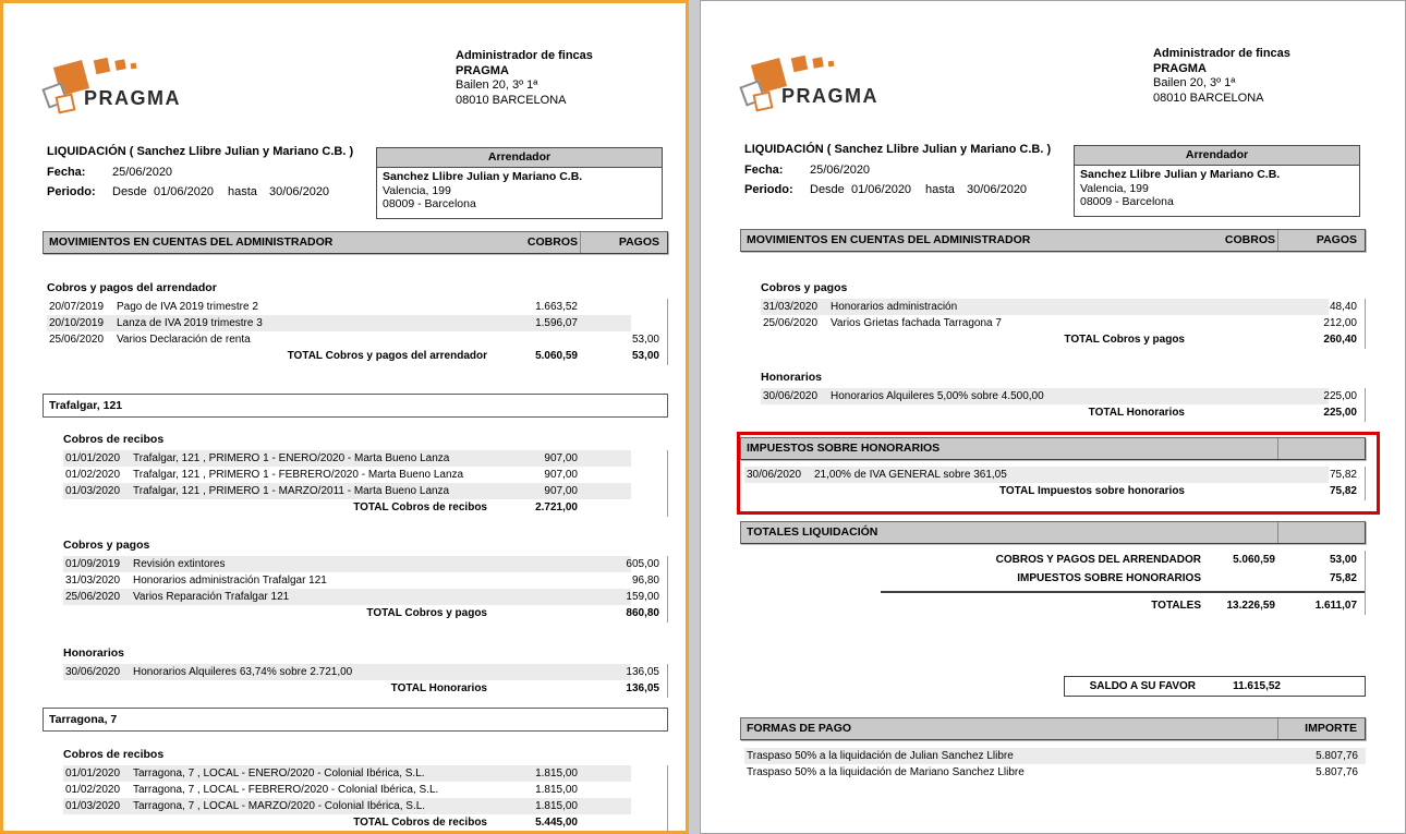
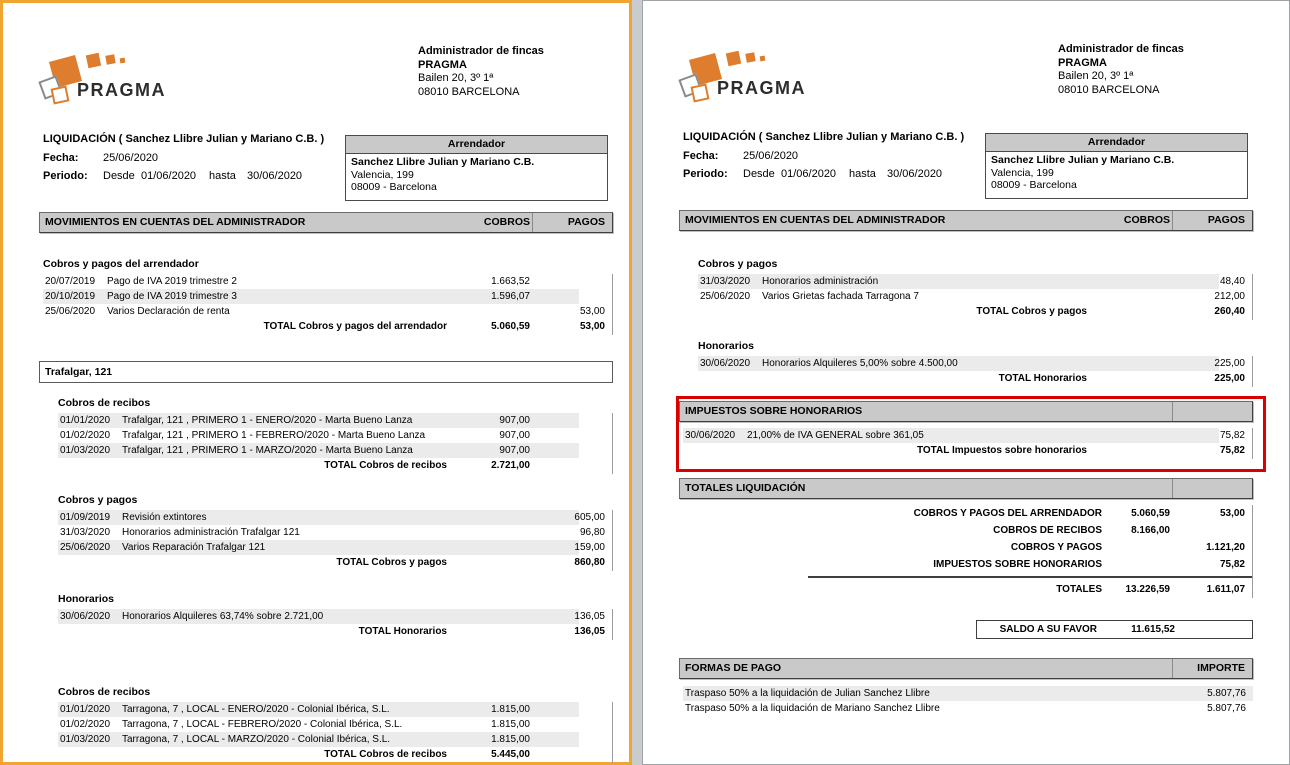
  PRAGMA
  Administrador de fincas
  PRAGMA
  Bailen 20, 3º 1ª
  08010 BARCELONA
  LIQUIDACIÓN ( Sanchez Llibre Julian y Mariano C.B. )
  Fecha:
  25/06/2020
  Periodo:
  Desde
  01/06/2020
  hasta
  30/06/2020
  Arrendador
  Sanchez Llibre Julian y Mariano C.B.
  Valencia, 199
  08009 - Barcelona
  MOVIMIENTOS EN CUENTAS DEL ADMINISTRADOR
  COBROS
  PAGOS
  Cobros y pagos del arrendador
  20/07/2019
  Pago de IVA 2019 trimestre 2
  1.663,52
  20/10/2019
- Lanza de IVA 2019 trimestre 3
+ Pago de IVA 2019 trimestre 3
  1.596,07
  25/06/2020
  Varios Declaración de renta
  53,00
  TOTAL Cobros y pagos del arrendador
  5.060,59
  53,00
  Trafalgar, 121
  Cobros de recibos
  01/01/2020
  Trafalgar, 121 , PRIMERO 1 - ENERO/2020 - Marta Bueno Lanza
  907,00
  01/02/2020
  Trafalgar, 121 , PRIMERO 1 - FEBRERO/2020 - Marta Bueno Lanza
  907,00
  01/03/2020
- Trafalgar, 121 , PRIMERO 1 - MARZO/2011 - Marta Bueno Lanza
+ Trafalgar, 121 , PRIMERO 1 - MARZO/2020 - Marta Bueno Lanza
  907,00
  TOTAL Cobros de recibos
  2.721,00
  Cobros y pagos
  01/09/2019
  Revisión extintores
  605,00
  31/03/2020
  Honorarios administración Trafalgar 121
  96,80
  25/06/2020
  Varios Reparación Trafalgar 121
  159,00
  TOTAL Cobros y pagos
  860,80
  Honorarios
  30/06/2020
  Honorarios Alquileres 63,74% sobre 2.721,00
  136,05
  TOTAL Honorarios
  136,05
- Tarragona, 7
  Cobros de recibos
  01/01/2020
  Tarragona, 7 , LOCAL - ENERO/2020 - Colonial Ibérica, S.L.
  1.815,00
  01/02/2020
  Tarragona, 7 , LOCAL - FEBRERO/2020 - Colonial Ibérica, S.L.
  1.815,00
  01/03/2020
  Tarragona, 7 , LOCAL - MARZO/2020 - Colonial Ibérica, S.L.
  1.815,00
  TOTAL Cobros de recibos
  5.445,00
  PRAGMA
  Administrador de fincas
  PRAGMA
  Bailen 20, 3º 1ª
  08010 BARCELONA
  LIQUIDACIÓN ( Sanchez Llibre Julian y Mariano C.B. )
  Fecha:
  25/06/2020
  Periodo:
  Desde
  01/06/2020
  hasta
  30/06/2020
  Arrendador
  Sanchez Llibre Julian y Mariano C.B.
  Valencia, 199
  08009 - Barcelona
  MOVIMIENTOS EN CUENTAS DEL ADMINISTRADOR
  COBROS
  PAGOS
  Cobros y pagos
  31/03/2020
  Honorarios administración
  48,40
  25/06/2020
  Varios Grietas fachada Tarragona 7
  212,00
  TOTAL Cobros y pagos
  260,40
  Honorarios
  30/06/2020
  Honorarios Alquileres 5,00% sobre 4.500,00
  225,00
  TOTAL Honorarios
  225,00
  IMPUESTOS SOBRE HONORARIOS
  30/06/2020
  21,00% de IVA GENERAL sobre 361,05
  75,82
  TOTAL Impuestos sobre honorarios
  75,82
  TOTALES LIQUIDACIÓN
  COBROS Y PAGOS DEL ARRENDADOR
  5.060,59
  53,00
+ COBROS DE RECIBOS
+ 8.166,00
+ COBROS Y PAGOS
+ 1.121,20
  IMPUESTOS SOBRE HONORARIOS
  75,82
  TOTALES
  13.226,59
  1.611,07
  SALDO A SU FAVOR
  11.615,52
  FORMAS DE PAGO
  IMPORTE
  Traspaso 50% a la liquidación de Julian Sanchez Llibre
  5.807,76
  Traspaso 50% a la liquidación de Mariano Sanchez Llibre
  5.807,76
